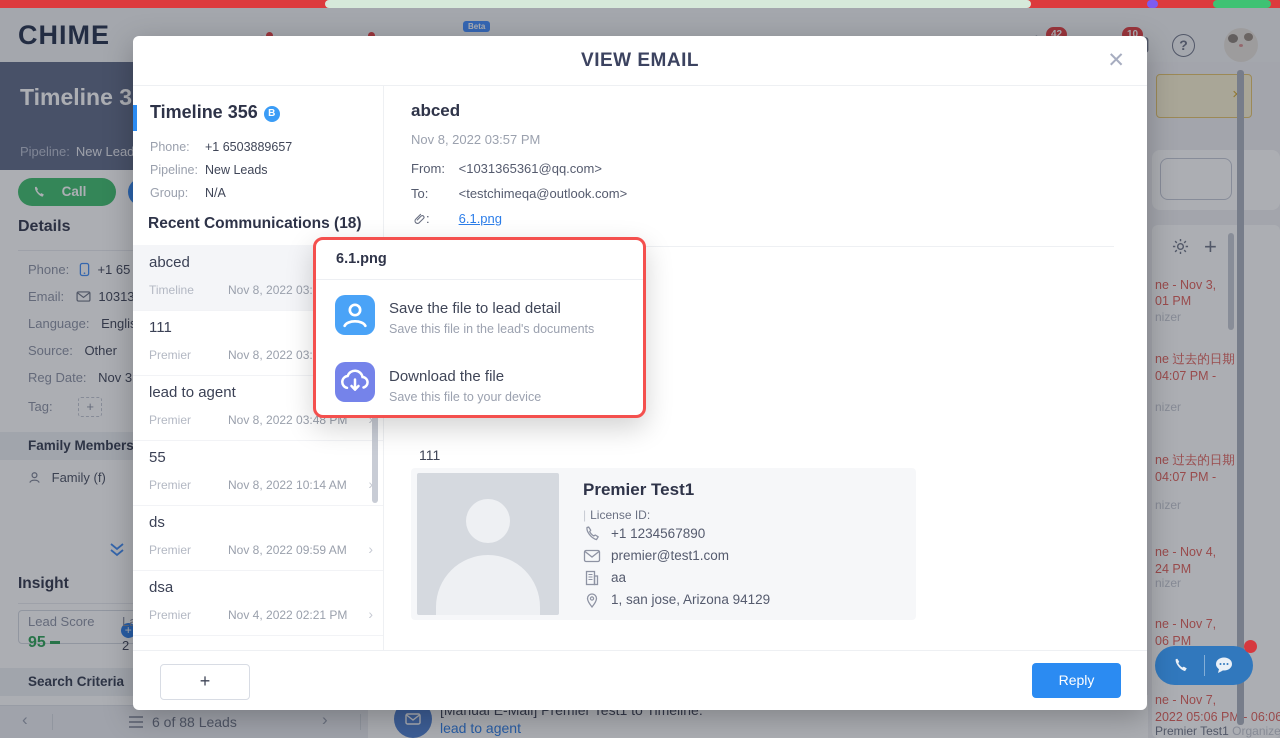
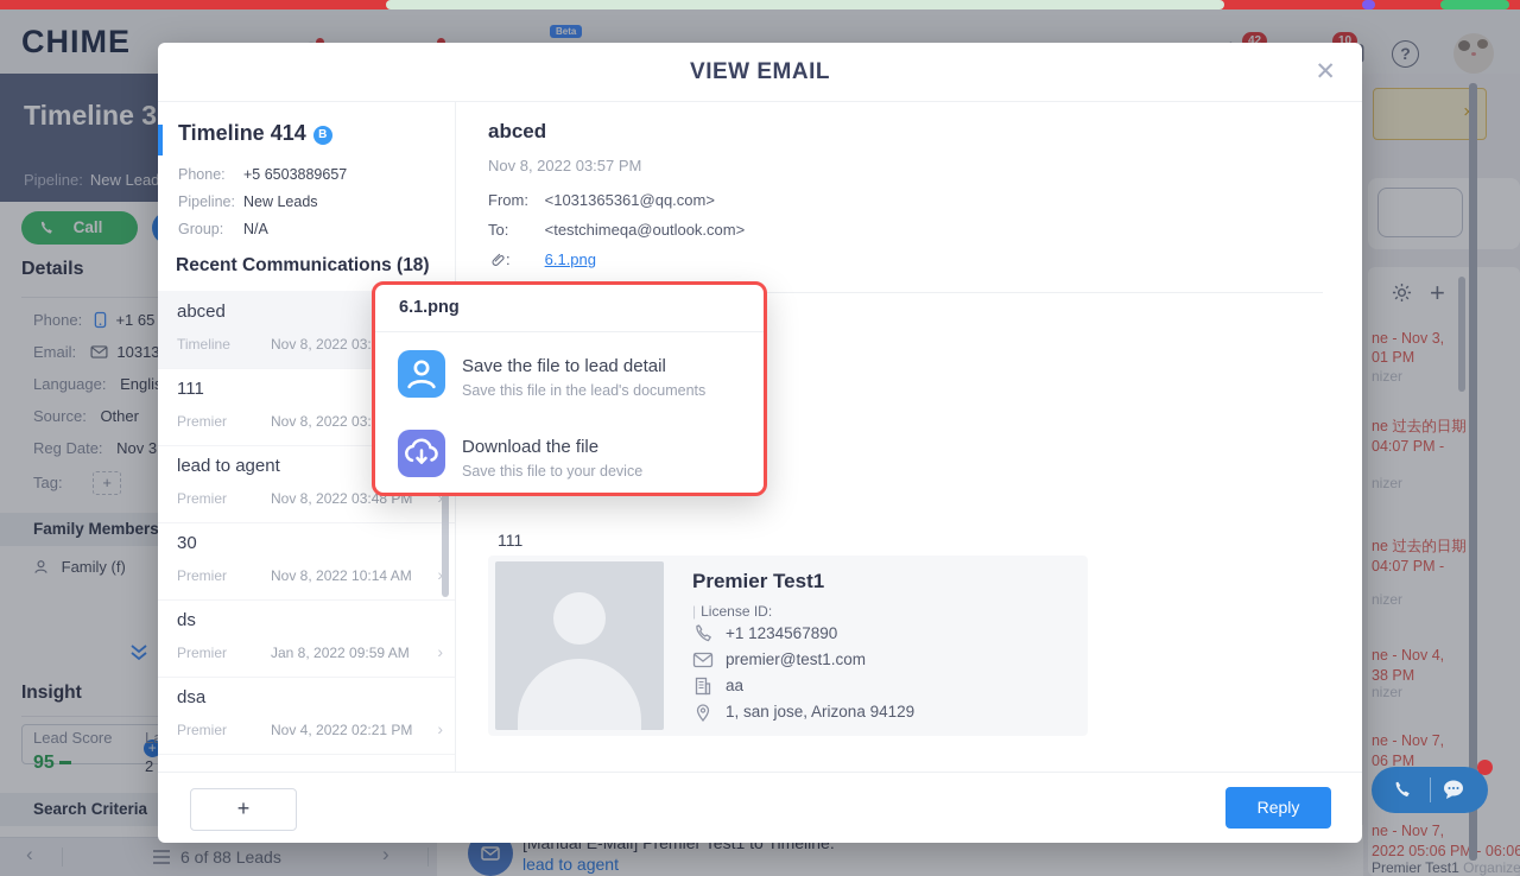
  CHIME
  Beta
  42
  10
  ?
  Timeline 3
  Pipeline: New Lead
  Call
  Details
  Phone: +1 65
  Email: 10313
  Language: Engli
  Source: Other
  Reg Date: Nov 3
  Tag: +
  Family Members
  Family (f)
  Insight
  Lead Score
  95
  Search Criteria
  ‹
  6 of 88 Leads
  ›
  [Manual E-Mail] Premier Test1 to Timeline:
  lead to agent
  +
  ne - Nov 3,
  01 PM
  nizer
  ne 过去的日期
  04:07 PM -
  nizer
  ne 过去的日期
  04:07 PM -
  nizer
  ne - Nov 4,
- 24 PM
+ 38 PM
  nizer
  ne - Nov 7,
  06 PM
  ne - Nov 7,
  2022 05:06 PM - 06:06
  Premier Test1 Organize
  VIEW EMAIL
  ✕
- Timeline 356 B
+ Timeline 414 B
  Phone:
- +1 6503889657
+ +5 6503889657
  Pipeline:
  New Leads
  Group:
  N/A
  Recent Communications (18)
  abced
  Timeline
  Nov 8, 2022 03:
  111
  Premier
  Nov 8, 2022 03:
  lead to agent
  Premier
  Nov 8, 2022 03:48 PM
  ›
- 55
+ 30
  Premier
  Nov 8, 2022 10:14 AM
  ›
  ds
  Premier
- Nov 8, 2022 09:59 AM
+ Jan 8, 2022 09:59 AM
  ›
  dsa
  Premier
  Nov 4, 2022 02:21 PM
  ›
  abced
  Nov 8, 2022 03:57 PM
  From: <1031365361@qq.com>
  To: <testchimeqa@outlook.com>
  : 6.1.png
  111
  Premier Test1
  | License ID:
  +1 1234567890
  premier@test1.com
  aa
  1, san jose, Arizona 94129
  +
  Reply
  6.1.png
  Save the file to lead detail
  Save this file in the lead's documents
  Download the file
  Save this file to your device
